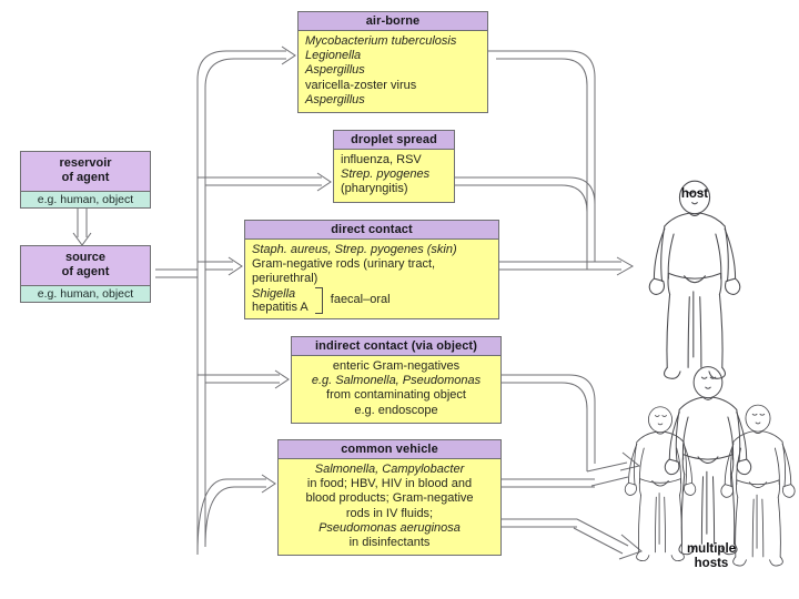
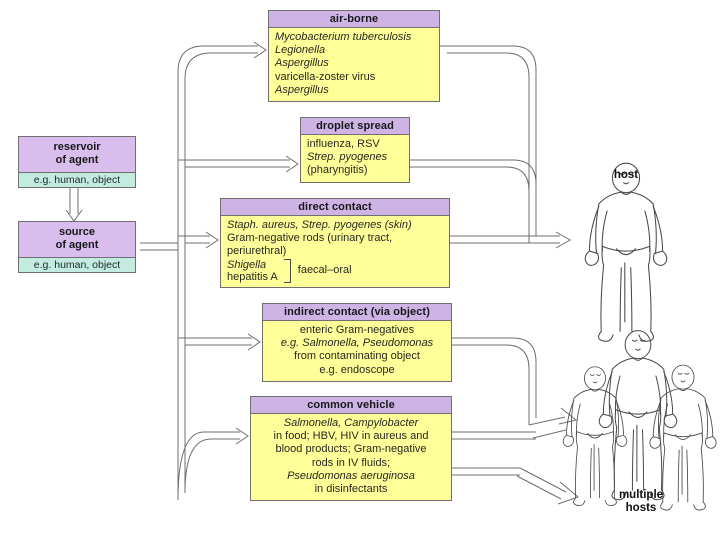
  reservoir
  of agent
  e.g. human, object
  source
  of agent
  e.g. human, object
  air-borne
  Mycobacterium tuberculosis
  Legionella
  Aspergillus
  varicella-zoster virus
  Aspergillus
  droplet spread
  influenza, RSV
  Strep. pyogenes
  (pharyngitis)
  direct contact
  Staph. aureus, Strep. pyogenes (skin)
  Gram-negative rods (urinary tract, periurethral)
  Shigella
  hepatitis A
  faecal–oral
  indirect contact (via object)
  enteric Gram-negatives
  e.g. Salmonella, Pseudomonas
  from contaminating object
  e.g. endoscope
  common vehicle
  Salmonella, Campylobacter
- in food; HBV, HIV in blood and
+ in food; HBV, HIV in aureus and
  blood products; Gram-negative
  rods in IV fluids;
  Pseudomonas aeruginosa
  in disinfectants
  host
  multiple
  hosts
